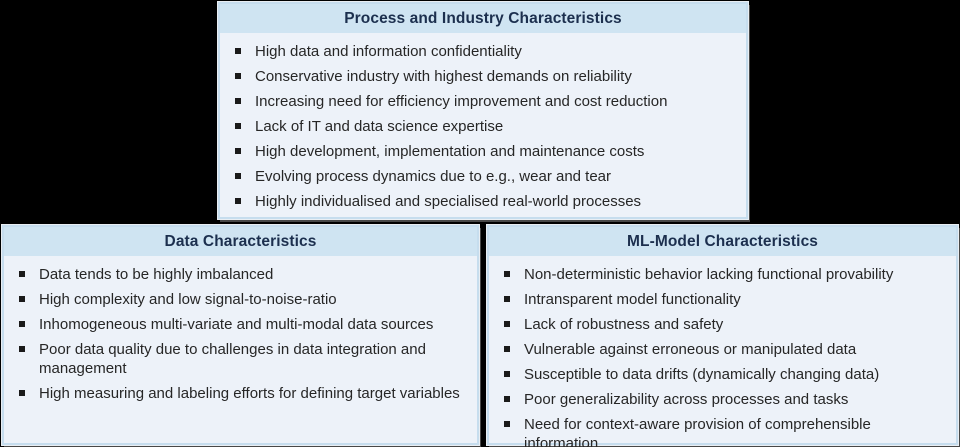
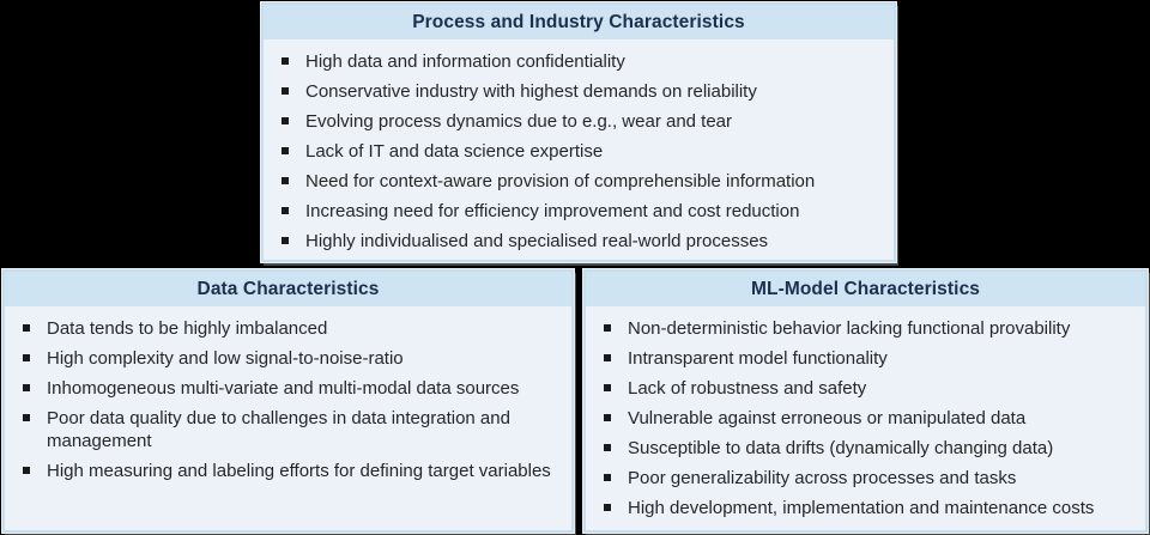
  Process and Industry Characteristics
  High data and information confidentiality
  Conservative industry with highest demands on reliability
- Increasing need for efficiency improvement and cost reduction
+ Evolving process dynamics due to e.g., wear and tear
  Lack of IT and data science expertise
- High development, implementation and maintenance costs
+ Need for context-aware provision of comprehensible information
- Evolving process dynamics due to e.g., wear and tear
+ Increasing need for efficiency improvement and cost reduction
  Highly individualised and specialised real-world processes
  Data Characteristics
  Data tends to be highly imbalanced
  High complexity and low signal-to-noise-ratio
  Inhomogeneous multi-variate and multi-modal data sources
  Poor data quality due to challenges in data integration and management
  High measuring and labeling efforts for defining target variables
  ML-Model Characteristics
  Non-deterministic behavior lacking functional provability
  Intransparent model functionality
  Lack of robustness and safety
  Vulnerable against erroneous or manipulated data
  Susceptible to data drifts (dynamically changing data)
  Poor generalizability across processes and tasks
- Need for context-aware provision of comprehensible information
+ High development, implementation and maintenance costs
